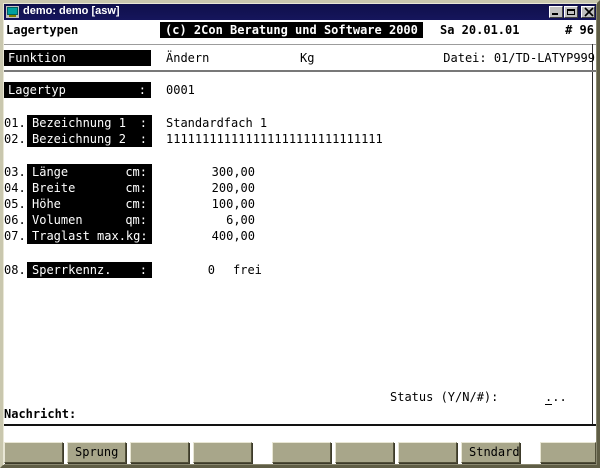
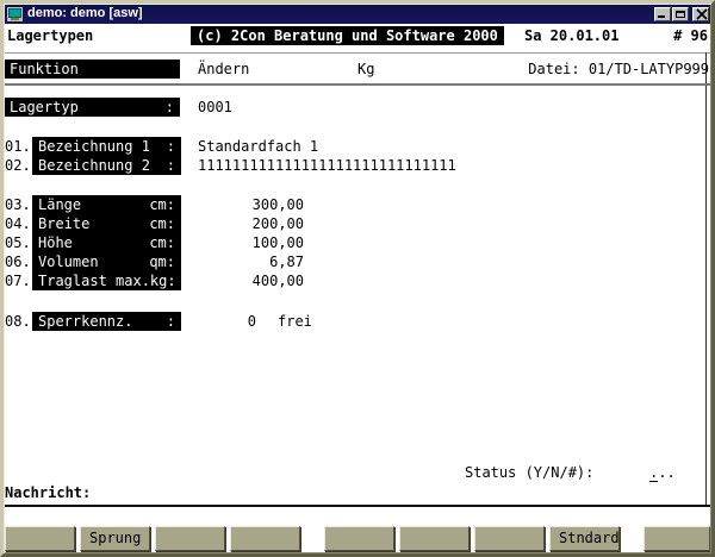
  demo: demo [asw]
  Lagertypen
  (c) 2Con Beratung und Software 2000
  Sa 20.01.01
  # 96
  Funktion
  Ändern
  Kg
  Datei: 01/TD-LATYP999
  Lagertyp
  :
  0001
  01.
  Bezeichnung 1
  :
  Standardfach 1
  02.
  Bezeichnung 2
  :
  111111111111111111111111111111
  03.
  Länge
  cm:
  300,00
  04.
  Breite
  cm:
  200,00
  05.
  Höhe
  cm:
  100,00
  06.
  Volumen
  qm:
- 6,00
+ 6,87
  07.
  Traglast max.
  kg:
  400,00
  08.
  Sperrkennz.
  :
  0
  frei
  Status (Y/N/#):
  ...
  Nachricht:
  Sprung
  Stndard
